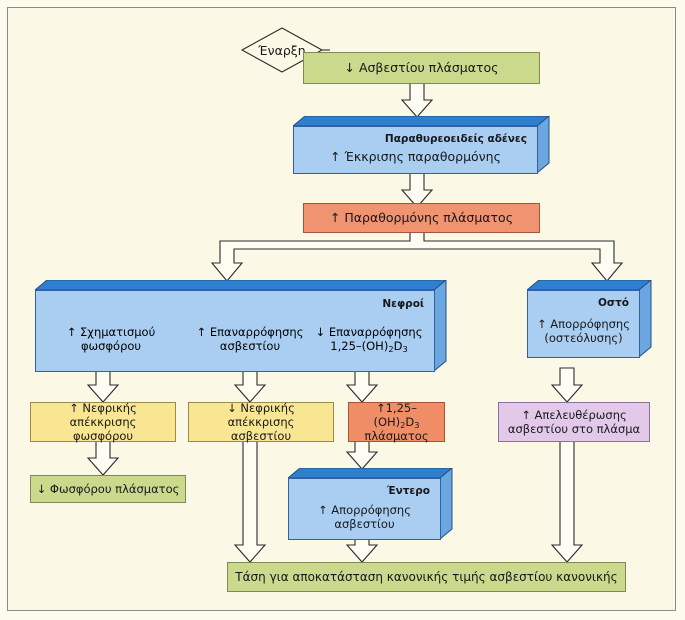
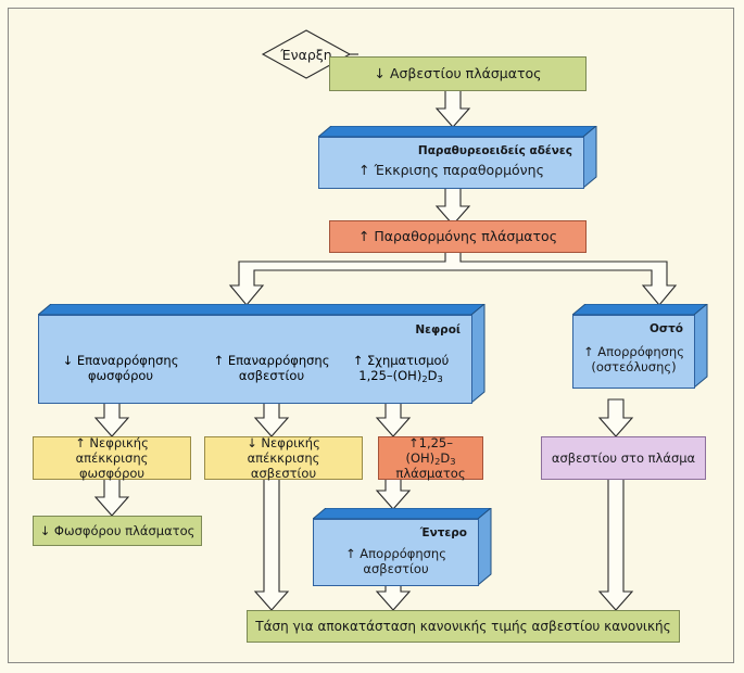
  Έναρξη
  ↓ Ασβεστίου πλάσματος
  Παραθυρεοειδείς αδένες
  ↑ Έκκρισης παραθορμόνης
  ↑ Παραθορμόνης πλάσματος
  Νεφροί
- ↑ Σχηματισμού
+ ↓ Επαναρρόφησης
  φωσφόρου
  ↑ Επαναρρόφησης
  ασβεστίου
- ↓ Επαναρρόφησης
+ ↑ Σχηματισμού
  1,25–(OH)2D3
  Οστό
  ↑ Απορρόφησης
  (οστεόλυσης)
  ↑ Νεφρικής απέκκρισης
  φωσφόρου
  ↓ Νεφρικής απέκκρισης
  ασβεστίου
  ↑1,25–(OH)2D3
  πλάσματος
- ↑ Απελευθέρωσης
  ασβεστίου στο πλάσμα
  ↓ Φωσφόρου πλάσματος
  Έντερο
  ↑ Απορρόφησης ασβεστίου
  Τάση για αποκατάσταση κανονικής τιμής ασβεστίου κανονικής
